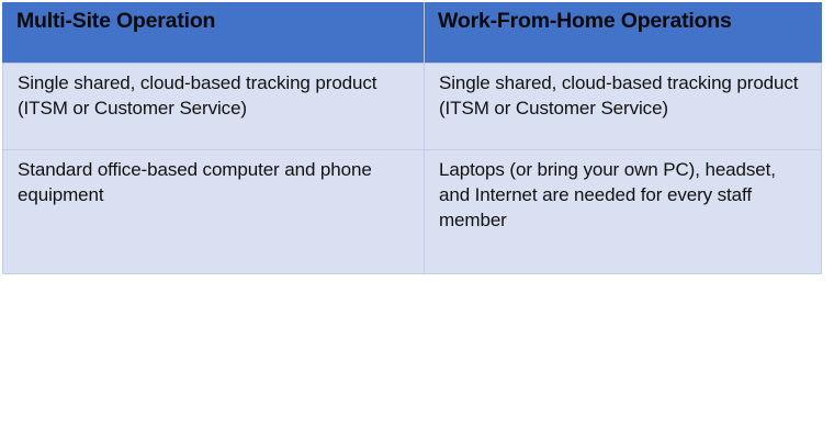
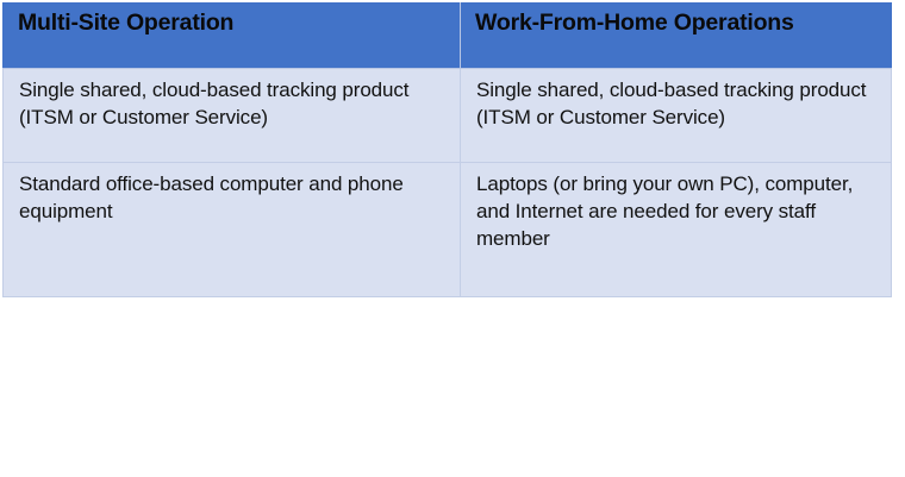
  Multi-Site Operation	Work-From-Home Operations
  Single shared, cloud-based tracking product (ITSM or Customer Service)	Single shared, cloud-based tracking product (ITSM or Customer Service)
- Standard office-based computer and phone equipment	Laptops (or bring your own PC), headset, and Internet are needed for every staff member
+ Standard office-based computer and phone equipment	Laptops (or bring your own PC), computer, and Internet are needed for every staff member
